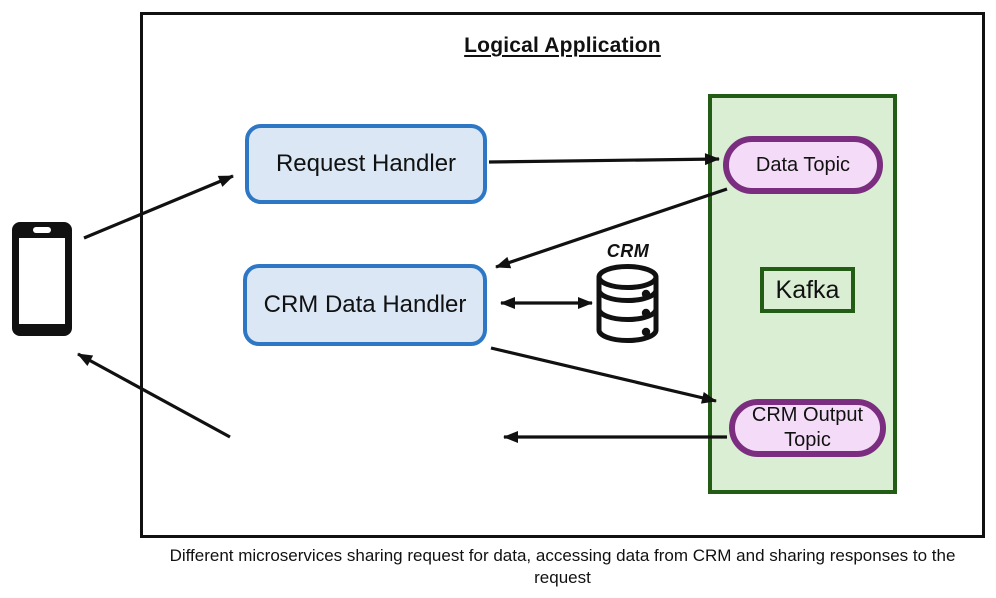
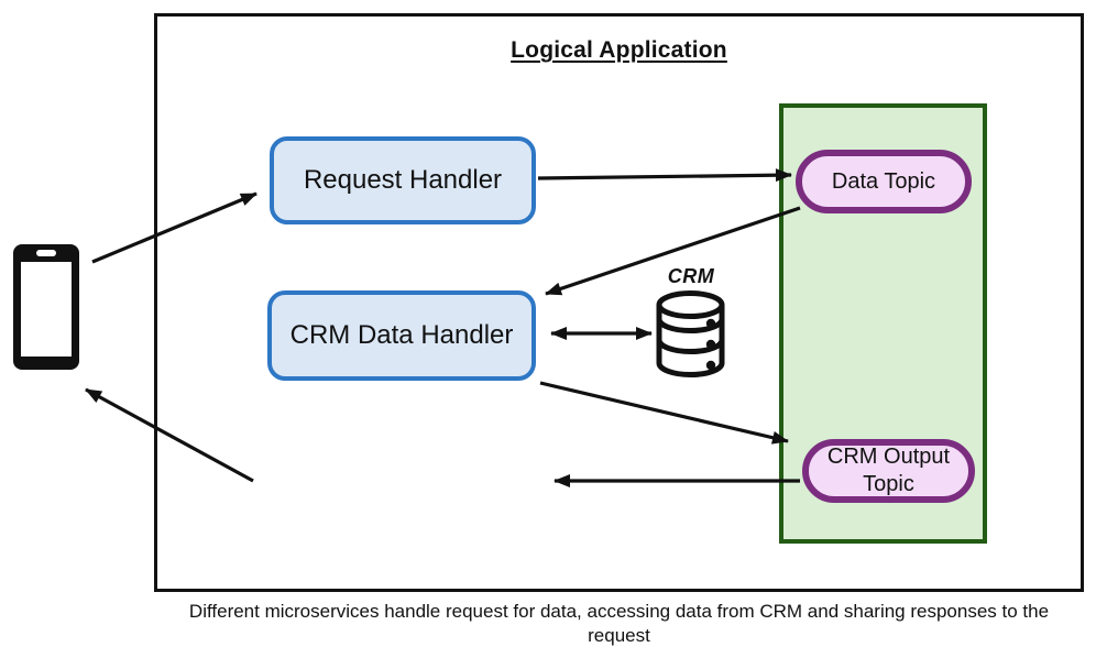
  Logical Application
  Request Handler
  CRM Data Handler
- Kafka
  Data Topic
  CRM Output Topic
  CRM
- Different microservices sharing request for data, accessing data from CRM and sharing responses to the request
+ Different microservices handle request for data, accessing data from CRM and sharing responses to the request
